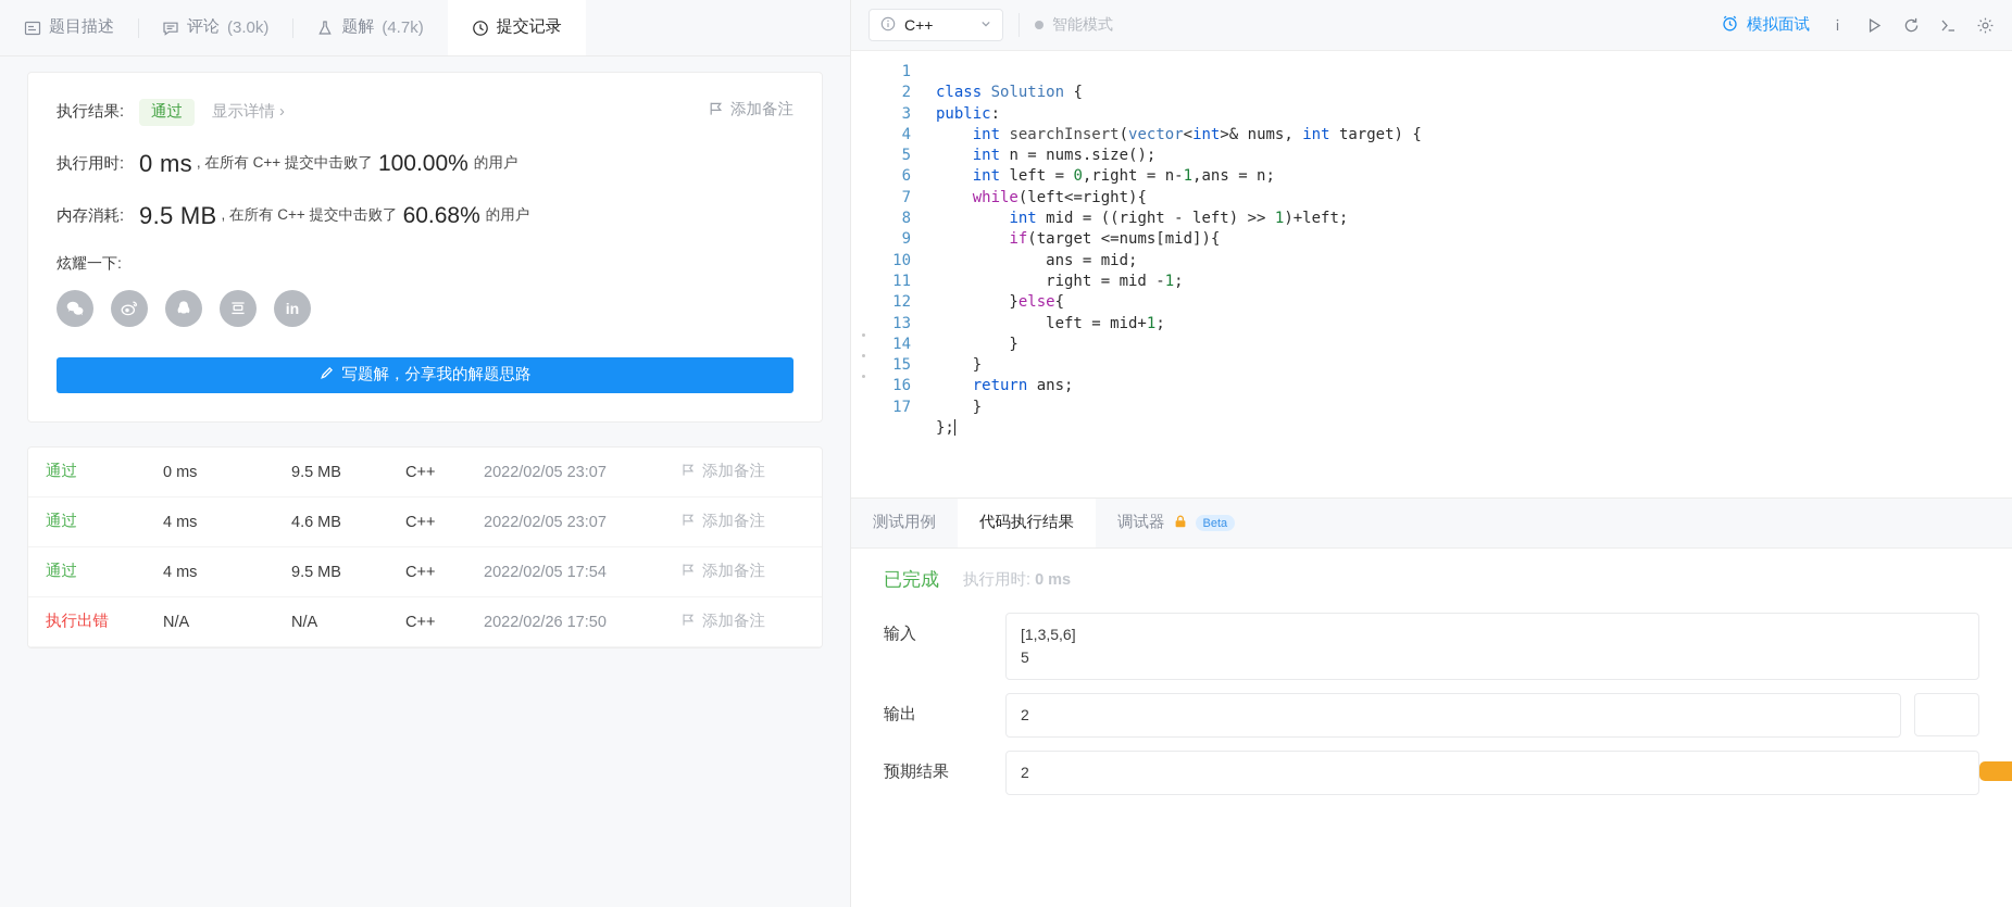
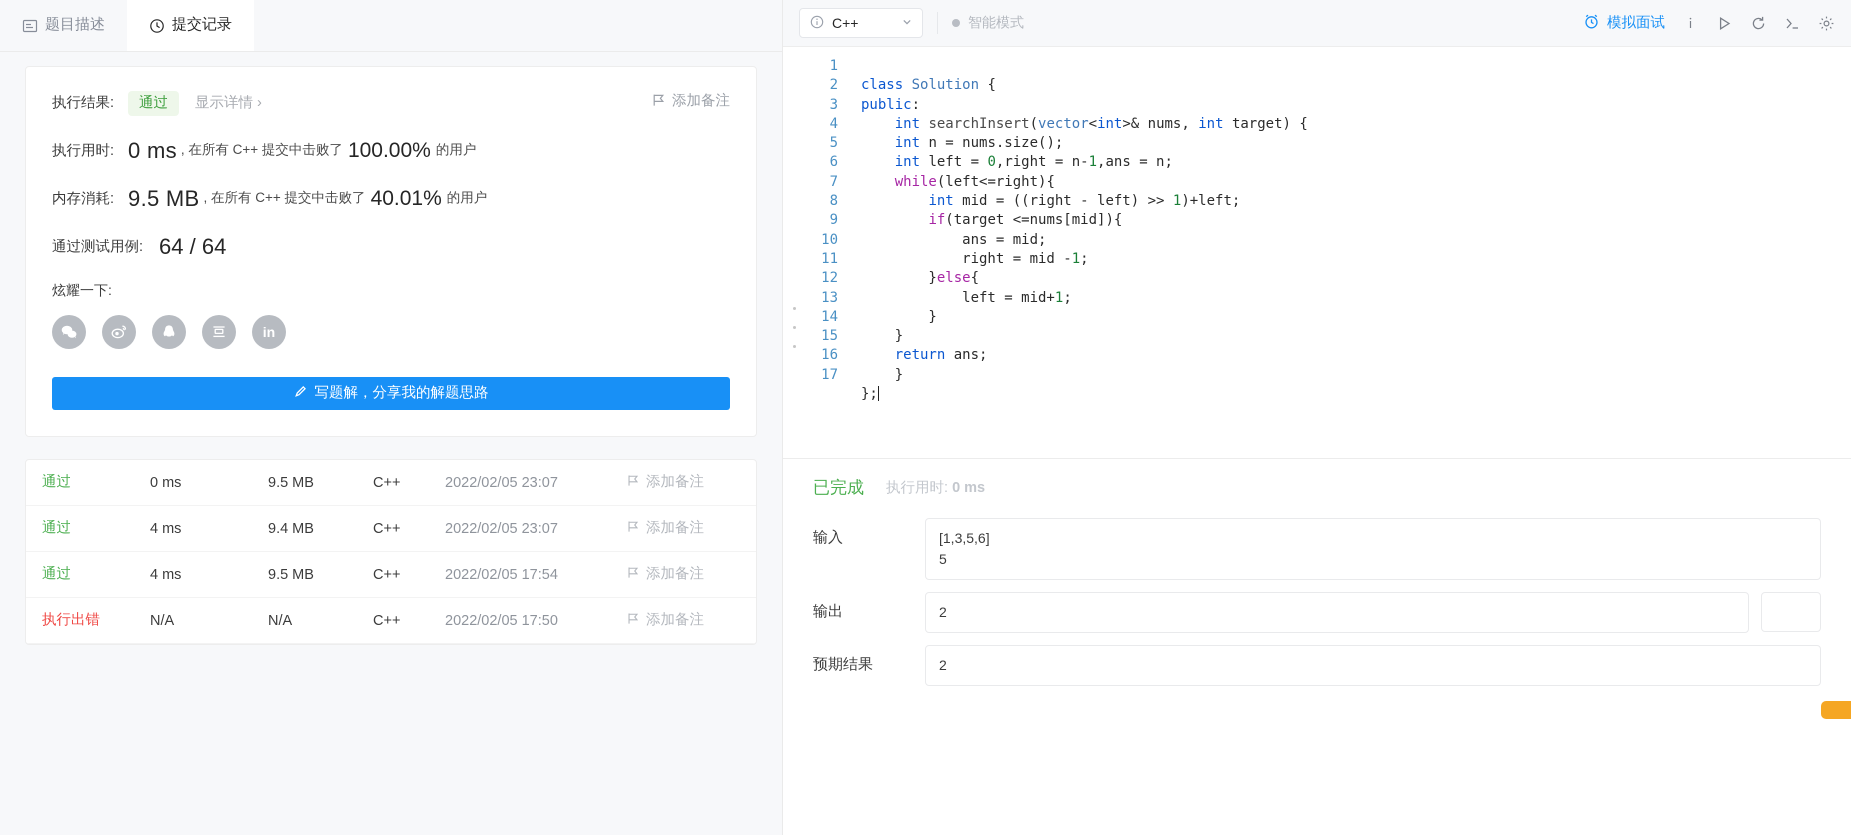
  题目描述
- 评论
- (3.0k)
- 题解
- (4.7k)
  提交记录
  添加备注
  执行结果:
  通过
  显示详情 ›
  执行用时:
  0 ms
  , 在所有 C++ 提交中击败了
  100.00%
  的用户
  内存消耗:
  9.5 MB
  , 在所有 C++ 提交中击败了
- 60.68%
+ 40.01%
  的用户
+ 通过测试用例:
+ 64 / 64
  炫耀一下:
  in
  写题解，分享我的解题思路
  通过
  0 ms
  9.5 MB
  C++
  2022/02/05 23:07
  添加备注
  通过
  4 ms
- 4.6 MB
+ 9.4 MB
  C++
  2022/02/05 23:07
  添加备注
  通过
  4 ms
  9.5 MB
  C++
  2022/02/05 17:54
  添加备注
  执行出错
  N/A
  N/A
  C++
- 2022/02/26 17:50
+ 2022/02/05 17:50
  添加备注
  C++
  智能模式
  模拟面试
  1
  2
  3
  4
  5
  6
  7
  8
  9
  10
  11
  12
  13
  14
  15
  16
  17
  class Solution {
  public:
  int searchInsert(vector<int>& nums, int target) {
  int n = nums.size();
  int left = 0,right = n-1,ans = n;
  while(left<=right){
  int mid = ((right - left) >> 1)+left;
  if(target <=nums[mid]){
  ans = mid;
  right = mid -1;
  }else{
  left = mid+1;
  }
  }
  return ans;
  }
  };
- 测试用例
- 代码执行结果
- 调试器
- Beta
  已完成
  执行用时: 0 ms
  输入
  [1,3,5,6]
  5
  输出
  2
  预期结果
  2
